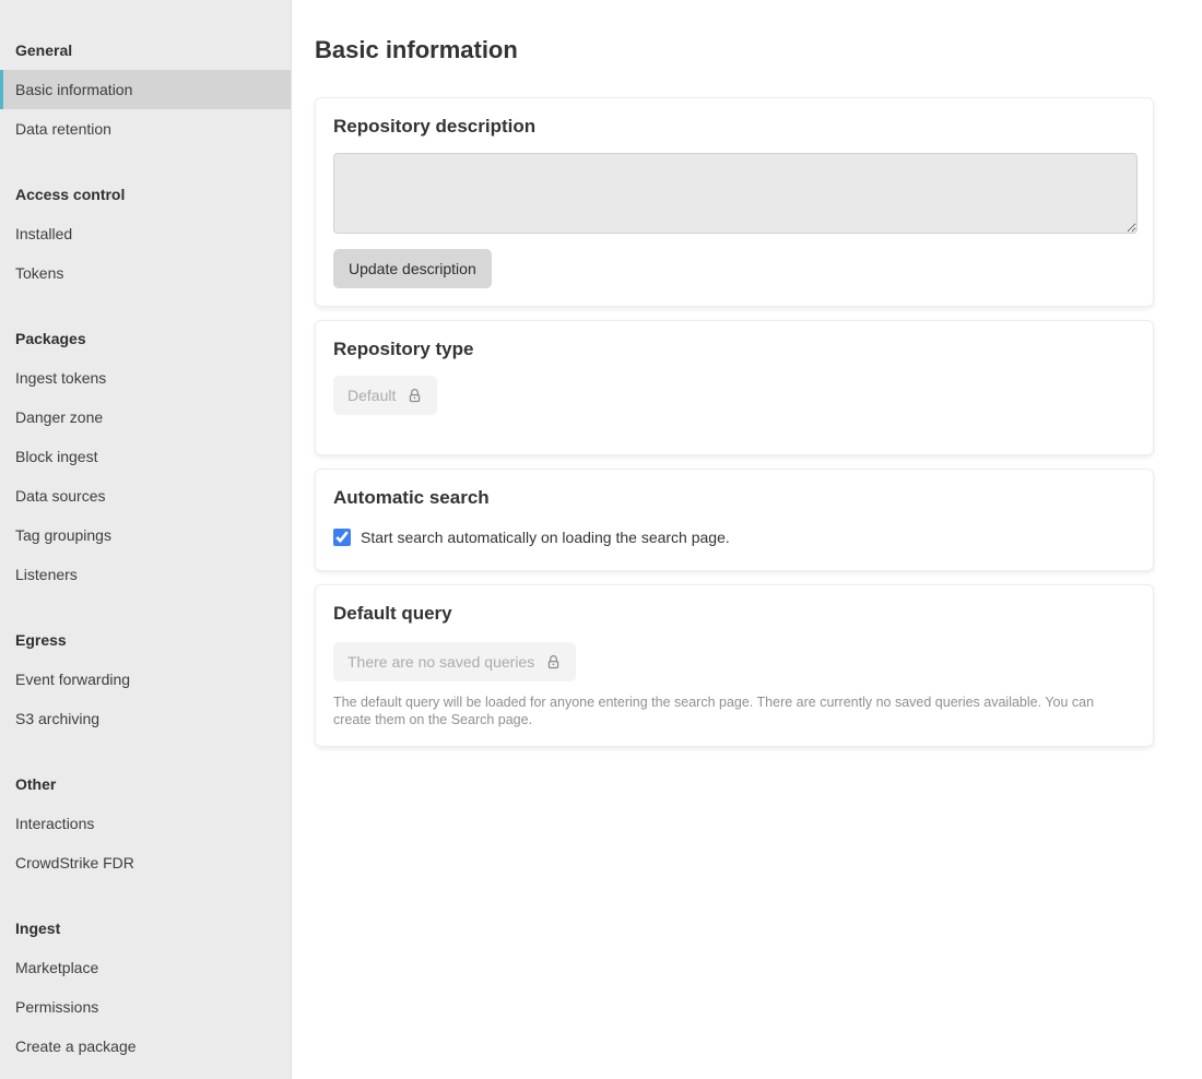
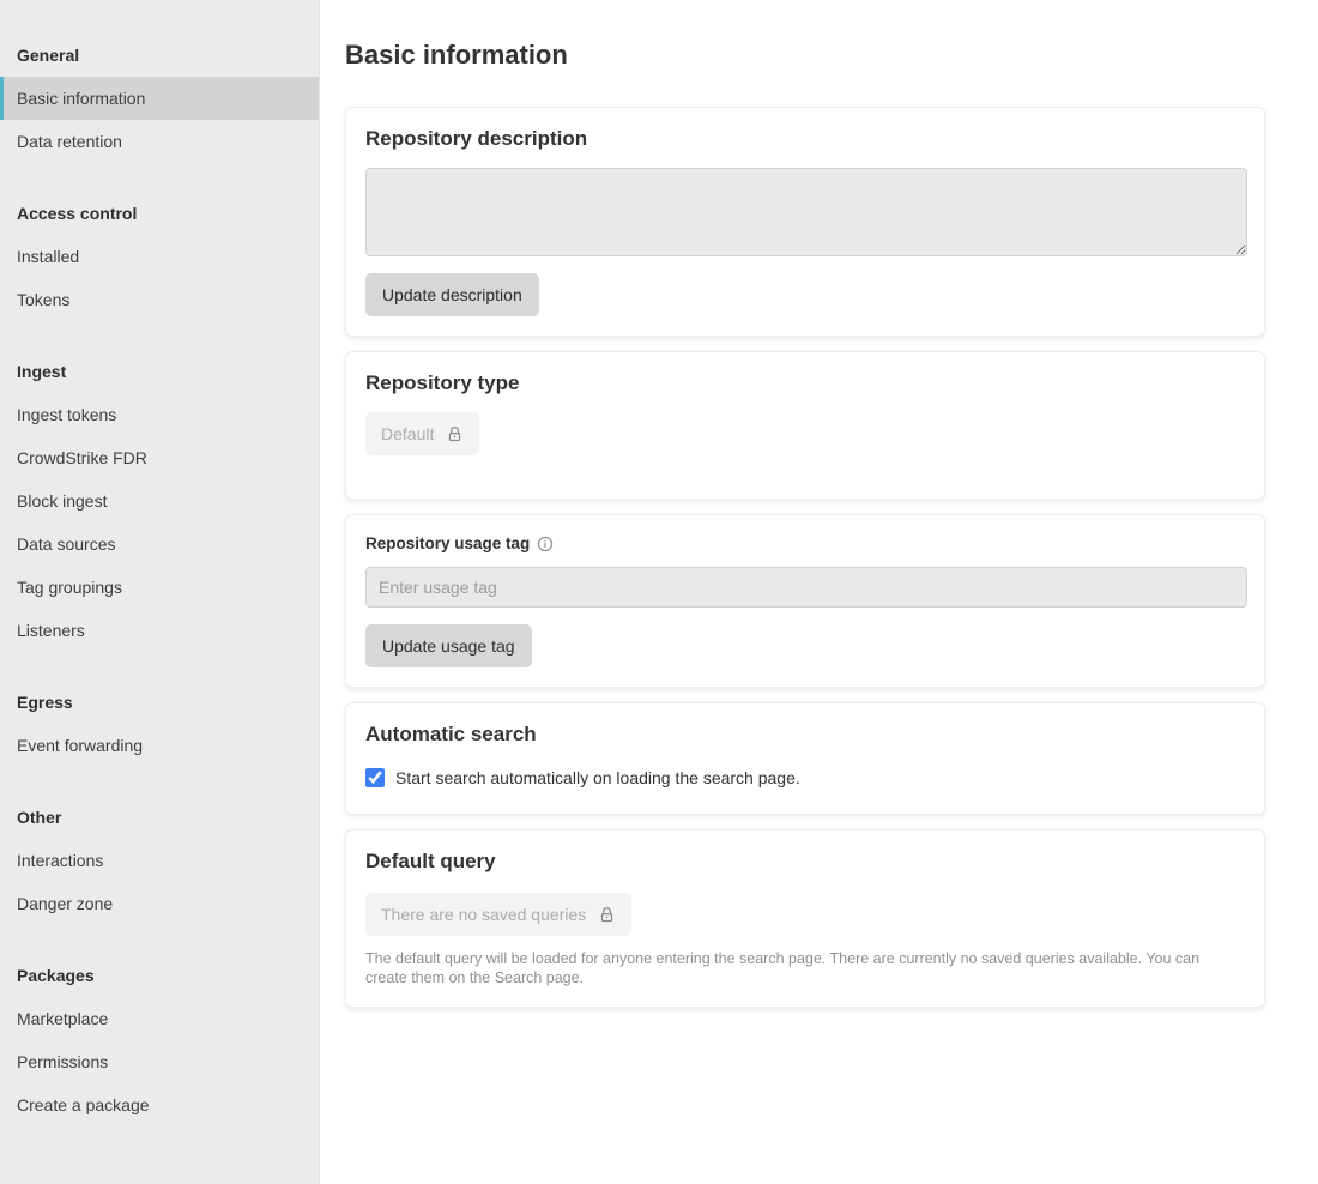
  General
  Basic information
  Data retention
  Access control
  Installed
  Tokens
- Packages
+ Ingest
  Ingest tokens
- Danger zone
+ CrowdStrike FDR
  Block ingest
  Data sources
  Tag groupings
  Listeners
  Egress
  Event forwarding
- S3 archiving
  Other
  Interactions
- CrowdStrike FDR
+ Danger zone
- Ingest
+ Packages
  Marketplace
  Permissions
  Create a package
  Basic information
  Repository description
  Update description
  Repository type
  Default
+ Repository usage tag
+ Enter usage tag
+ Update usage tag
  Automatic search
  Start search automatically on loading the search page.
  Default query
  There are no saved queries
  The default query will be loaded for anyone entering the search page. There are currently no saved queries available. You can create them on the Search page.
